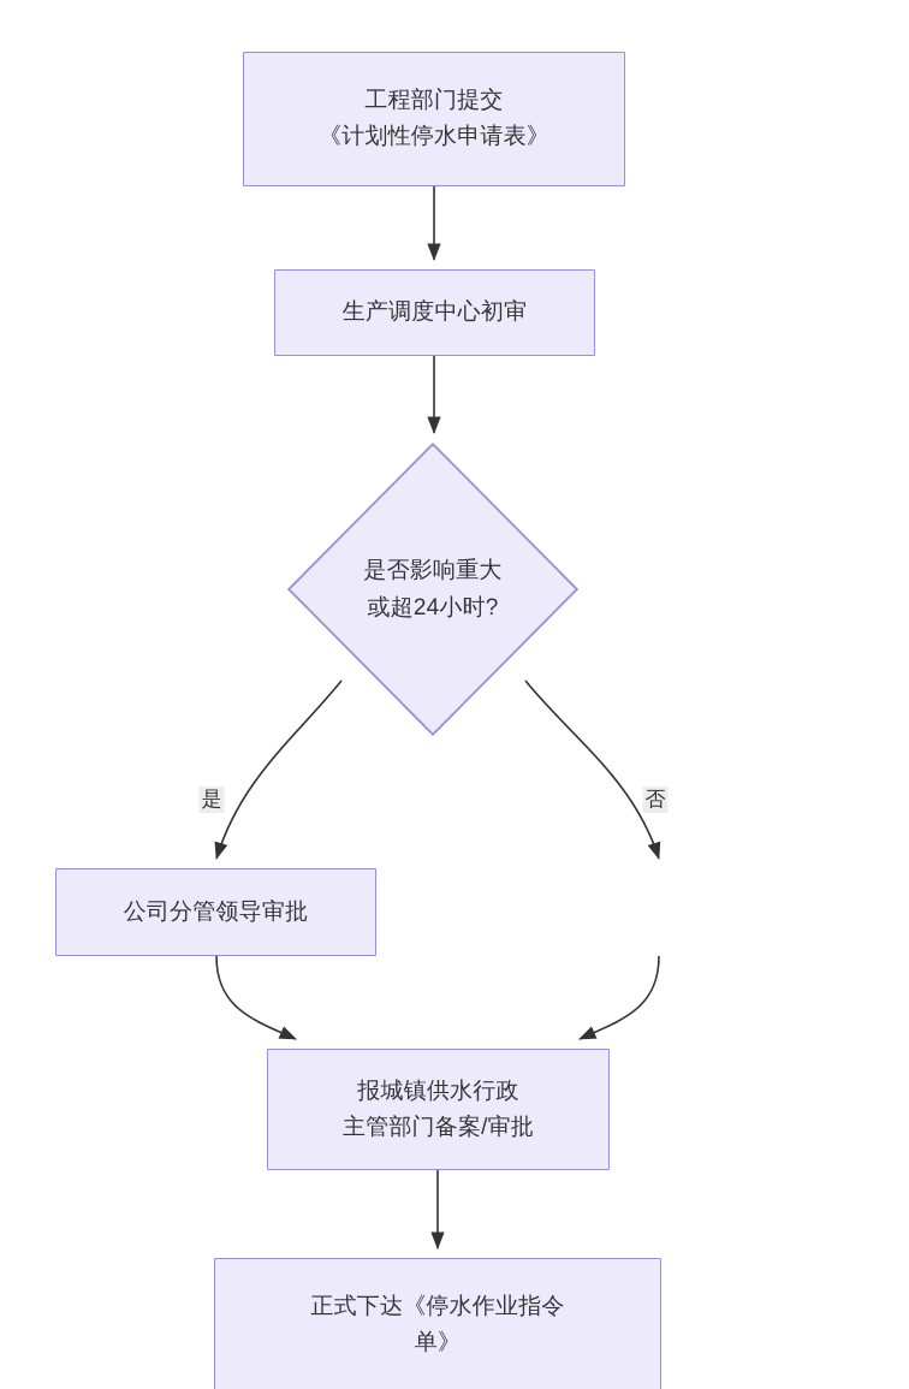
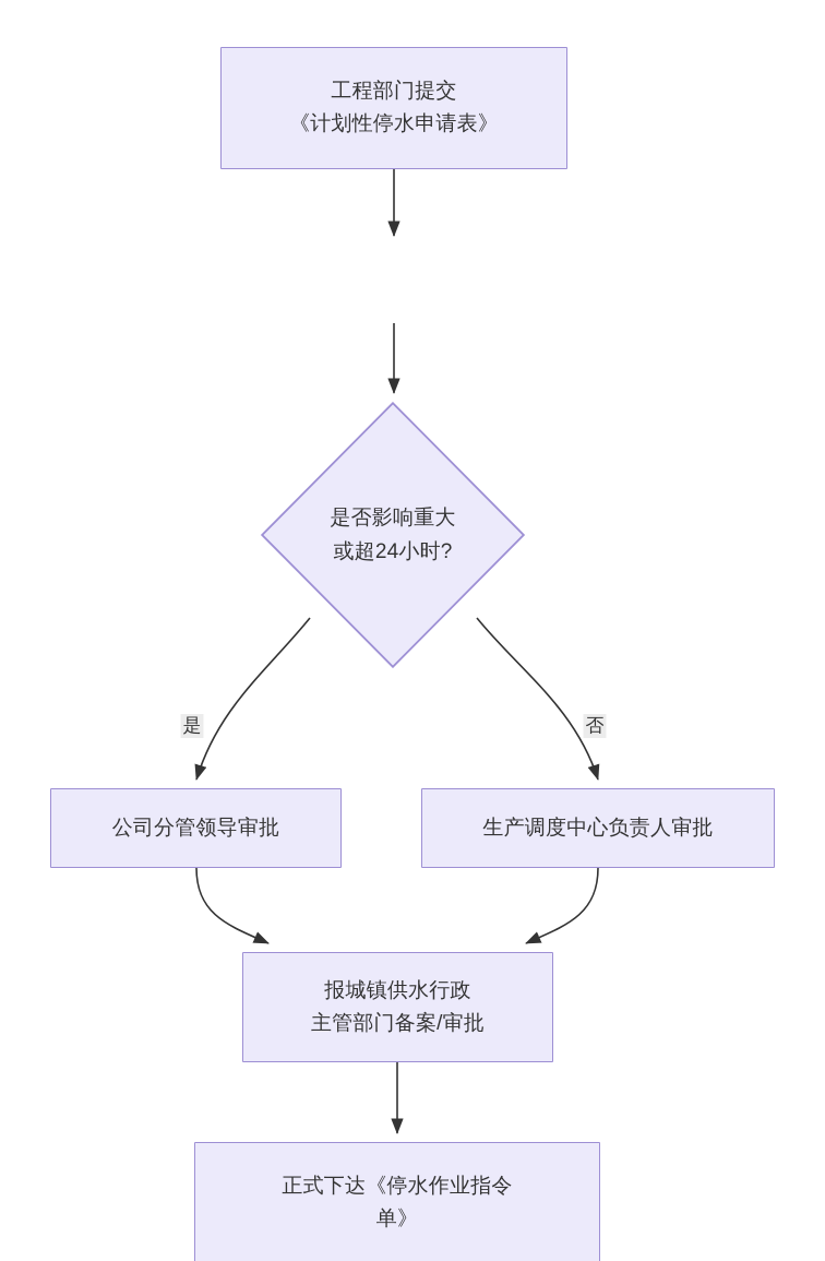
  工程部门提交
  《计划性停水申请表》
- 生产调度中心初审
  是否影响重大
  或超24小时?
  公司分管领导审批
+ 生产调度中心负责人审批
  报城镇供水行政
  主管部门备案/审批
  正式下达《停水作业指令
  单》
  是
  否
